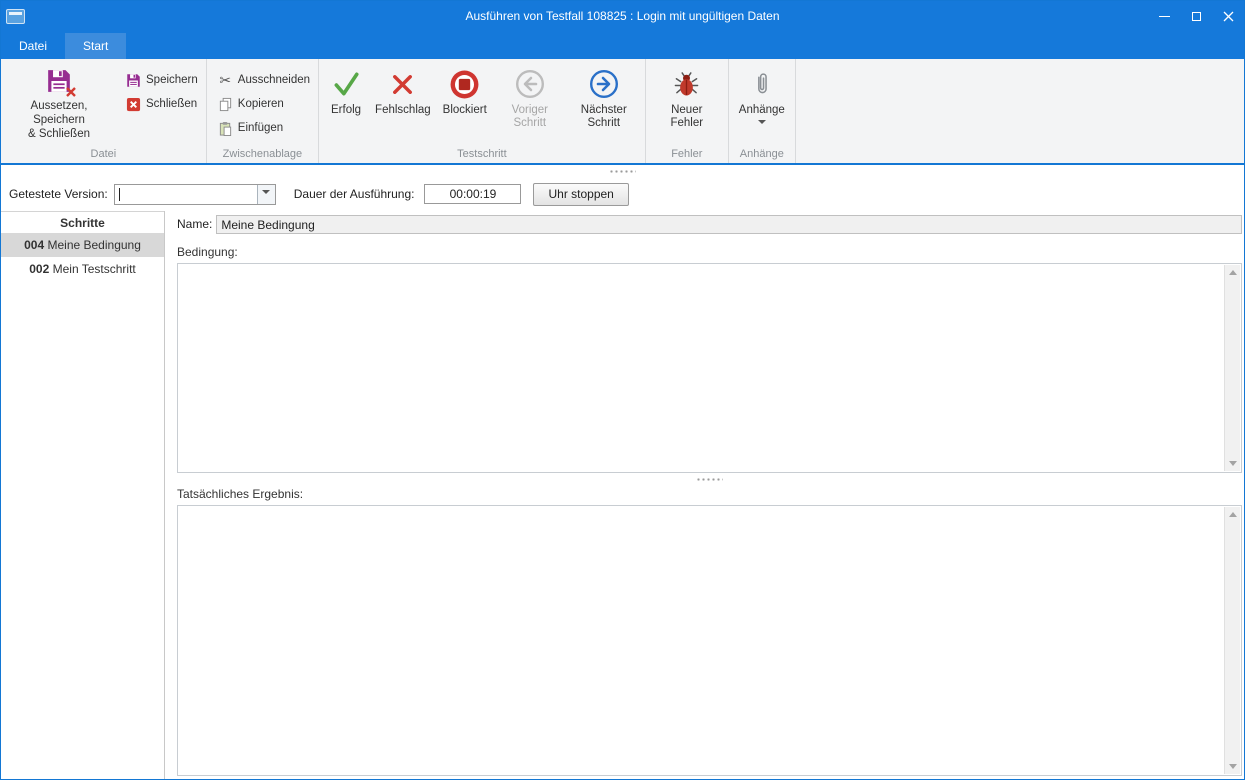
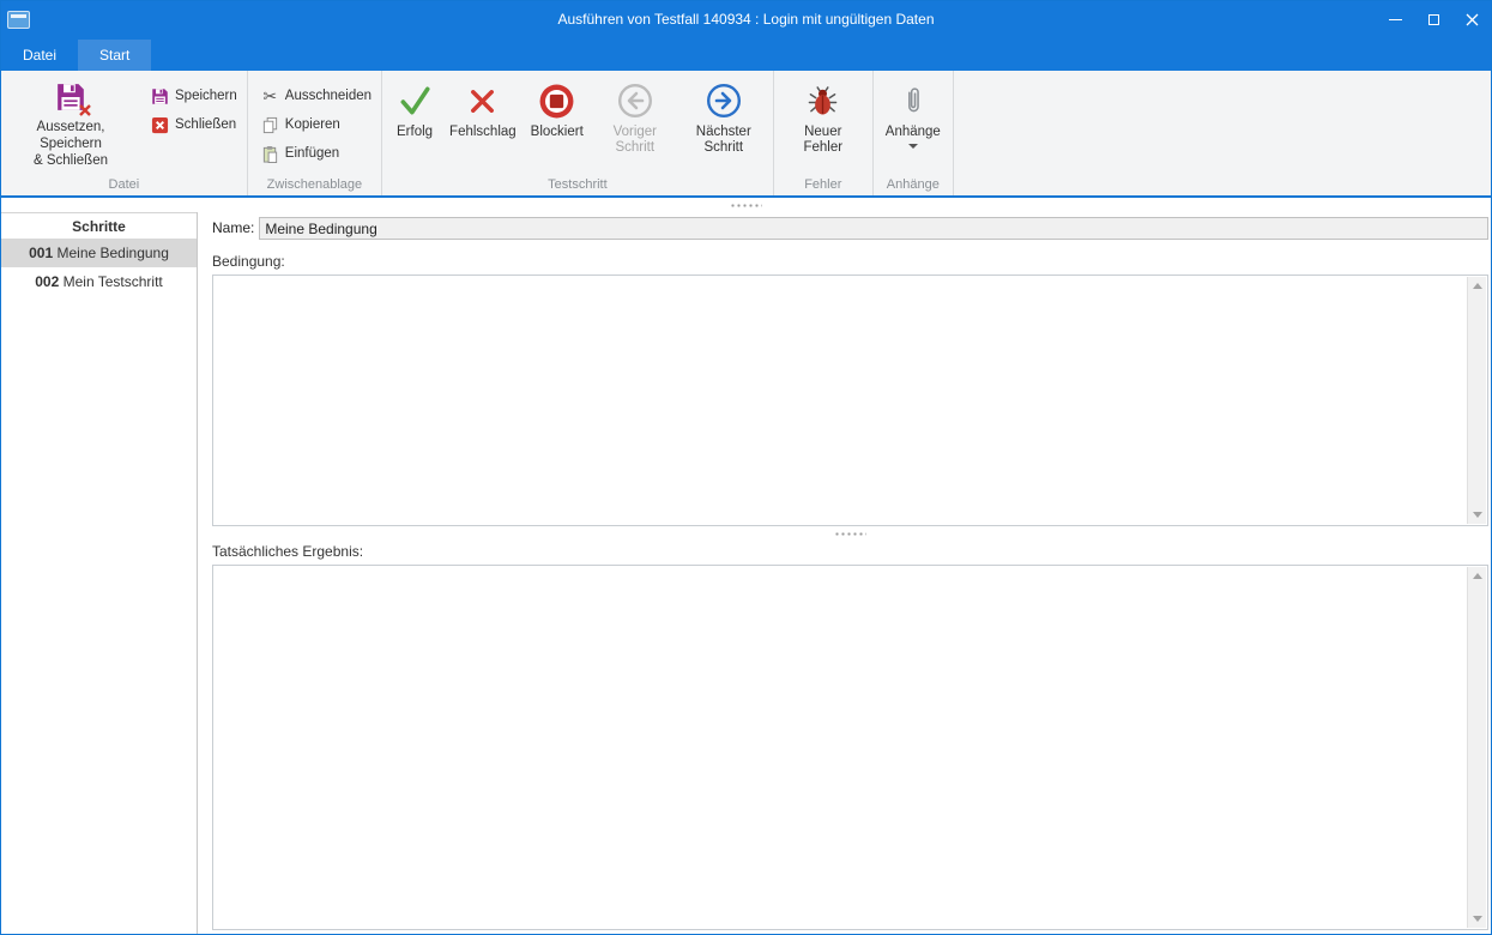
- Ausführen von Testfall 108825 : Login mit ungültigen Daten
+ Ausführen von Testfall 140934 : Login mit ungültigen Daten
  Datei
  Start
  Aussetzen, Speichern
  & Schließen
  Speichern
  Schließen
  Datei
  ✂
  Ausschneiden
  Kopieren
  Einfügen
  Zwischenablage
  Erfolg
  Fehlschlag
  Blockiert
  Voriger Schritt
  Nächster Schritt
  Testschritt
  Neuer Fehler
  Fehler
  Anhänge
  Anhänge
- Getestete Version:
- Dauer der Ausführung:
- 00:00:19
- Uhr stoppen
  Schritte
- 004 Meine Bedingung
+ 001 Meine Bedingung
  002 Mein Testschritt
  Name:
  Meine Bedingung
  Bedingung:
  Tatsächliches Ergebnis:
